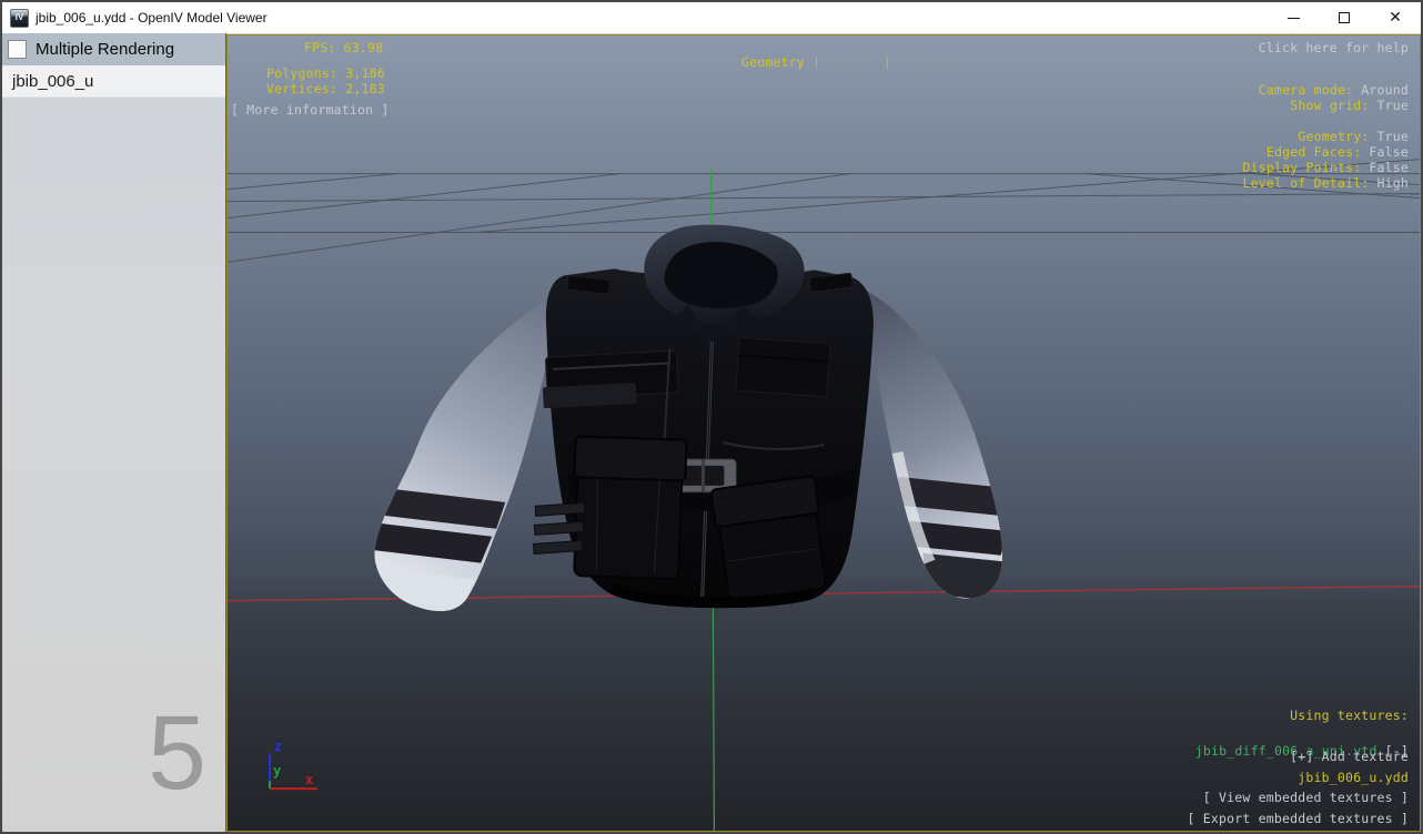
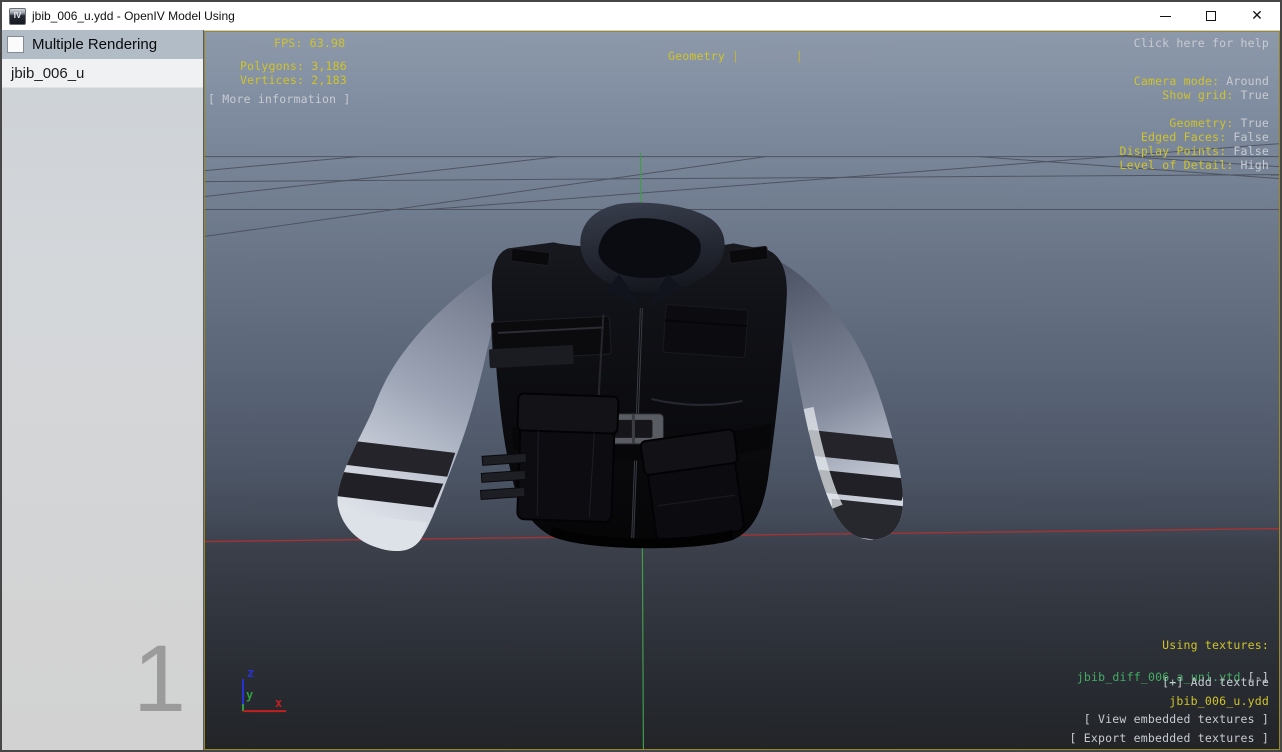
  IV
- jbib_006_u.ydd - OpenIV Model Viewer
+ jbib_006_u.ydd - OpenIV Model Using
  ✕
  Multiple Rendering
  jbib_006_u
- 5
+ 1
  z
  y
  x
  FPS: 63.98
  Polygons: 3,186
  Vertices: 2,183
  [ More information ]
  Click here for help
  Camera mode: Around
  Show grid: True
  Geometry: True
  Edged Faces: False
  Display Points: False
  Level of Detail: High
  Using textures:
  jbib_diff_006_a_uni.ytd [-]
  [+] Add texture
  jbib_006_u.ydd
  [ View embedded textures ]
  [ Export embedded textures ]
